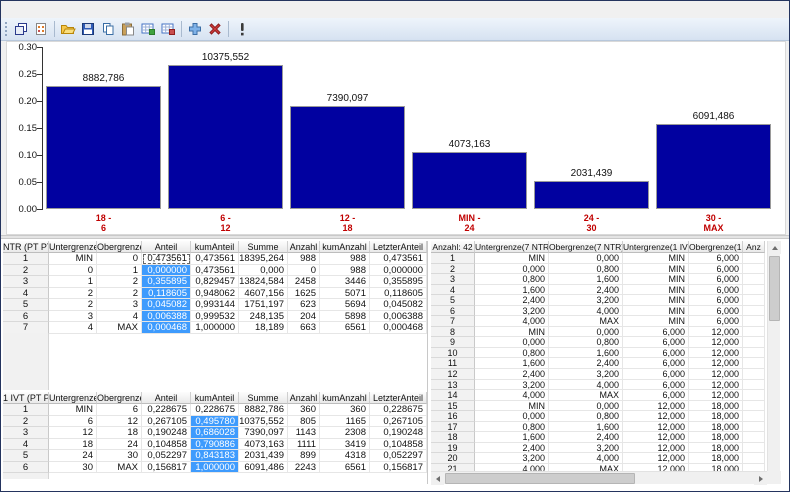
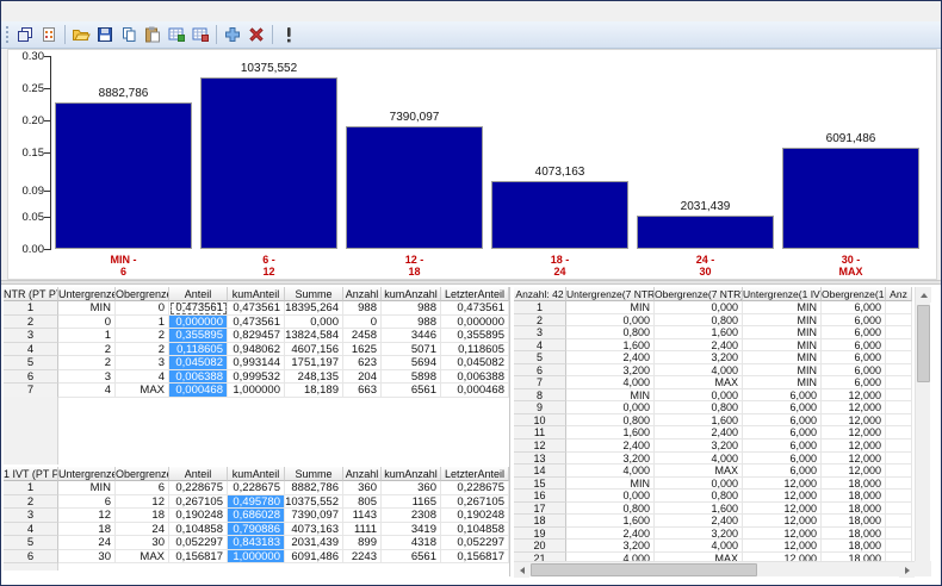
  0.00
  0.05
- 0.10
+ 0.09
  0.15
  0.20
  0.25
  0.30
  8882,786
- 18 -
+ MIN -
  6
  10375,552
  6 -
  12
  7390,097
  12 -
  18
  4073,163
- MIN -
+ 18 -
  24
  2031,439
  24 -
  30
  6091,486
  30 -
  MAX
  NTR (PT P
  Untergrenz
  Obergrenz
  Anteil
  kumAnteil
  Summe
  Anzahl
  kumAnzahl
  LetzterAnteil
  1
  MIN
  0
  0,473561
  0,473561
  18395,264
  988
  988
  0,473561
  2
  0
  1
  0,000000
  0,473561
  0,000
  0
  988
  0,000000
  3
  1
  2
  0,355895
  0,829457
  13824,584
  2458
  3446
  0,355895
  4
  2
  2
  0,118605
  0,948062
  4607,156
  1625
  5071
  0,118605
  5
  2
  3
  0,045082
  0,993144
  1751,197
  623
  5694
  0,045082
  6
  3
  4
  0,006388
  0,999532
  248,135
  204
  5898
  0,006388
  7
  4
  MAX
  0,000468
  1,000000
  18,189
  663
  6561
  0,000468
  1 IVT (PT P
  Untergrenz
  Obergrenz
  Anteil
  kumAnteil
  Summe
  Anzahl
  kumAnzahl
  LetzterAnteil
  1
  MIN
  6
  0,228675
  0,228675
  8882,786
  360
  360
  0,228675
  2
  6
  12
  0,267105
  0,495780
  10375,552
  805
  1165
  0,267105
  3
  12
  18
  0,190248
  0,686028
  7390,097
  1143
  2308
  0,190248
  4
  18
  24
  0,104858
  0,790886
  4073,163
  1111
  3419
  0,104858
  5
  24
  30
  0,052297
  0,843183
  2031,439
  899
  4318
  0,052297
  6
  30
  MAX
  0,156817
  1,000000
  6091,486
  2243
  6561
  0,156817
  Anzahl: 42
  Untergrenze(7 NTR
  Obergrenze(7 NTR
  Untergrenze(1 IV
  Obergrenze(1
  Anz
  1
  MIN
  0,000
  MIN
  6,000
  2
  0,000
  0,800
  MIN
  6,000
  3
  0,800
  1,600
  MIN
  6,000
  4
  1,600
  2,400
  MIN
  6,000
  5
  2,400
  3,200
  MIN
  6,000
  6
  3,200
  4,000
  MIN
  6,000
  7
  4,000
  MAX
  MIN
  6,000
  8
  MIN
  0,000
  6,000
  12,000
  9
  0,000
  0,800
  6,000
  12,000
  10
  0,800
  1,600
  6,000
  12,000
  11
  1,600
  2,400
  6,000
  12,000
  12
  2,400
  3,200
  6,000
  12,000
  13
  3,200
  4,000
  6,000
  12,000
  14
  4,000
  MAX
  6,000
  12,000
  15
  MIN
  0,000
  12,000
  18,000
  16
  0,000
  0,800
  12,000
  18,000
  17
  0,800
  1,600
  12,000
  18,000
  18
  1,600
  2,400
  12,000
  18,000
  19
  2,400
  3,200
  12,000
  18,000
  20
  3,200
  4,000
  12,000
  18,000
  21
  4,000
  MAX
  12,000
  18,000
